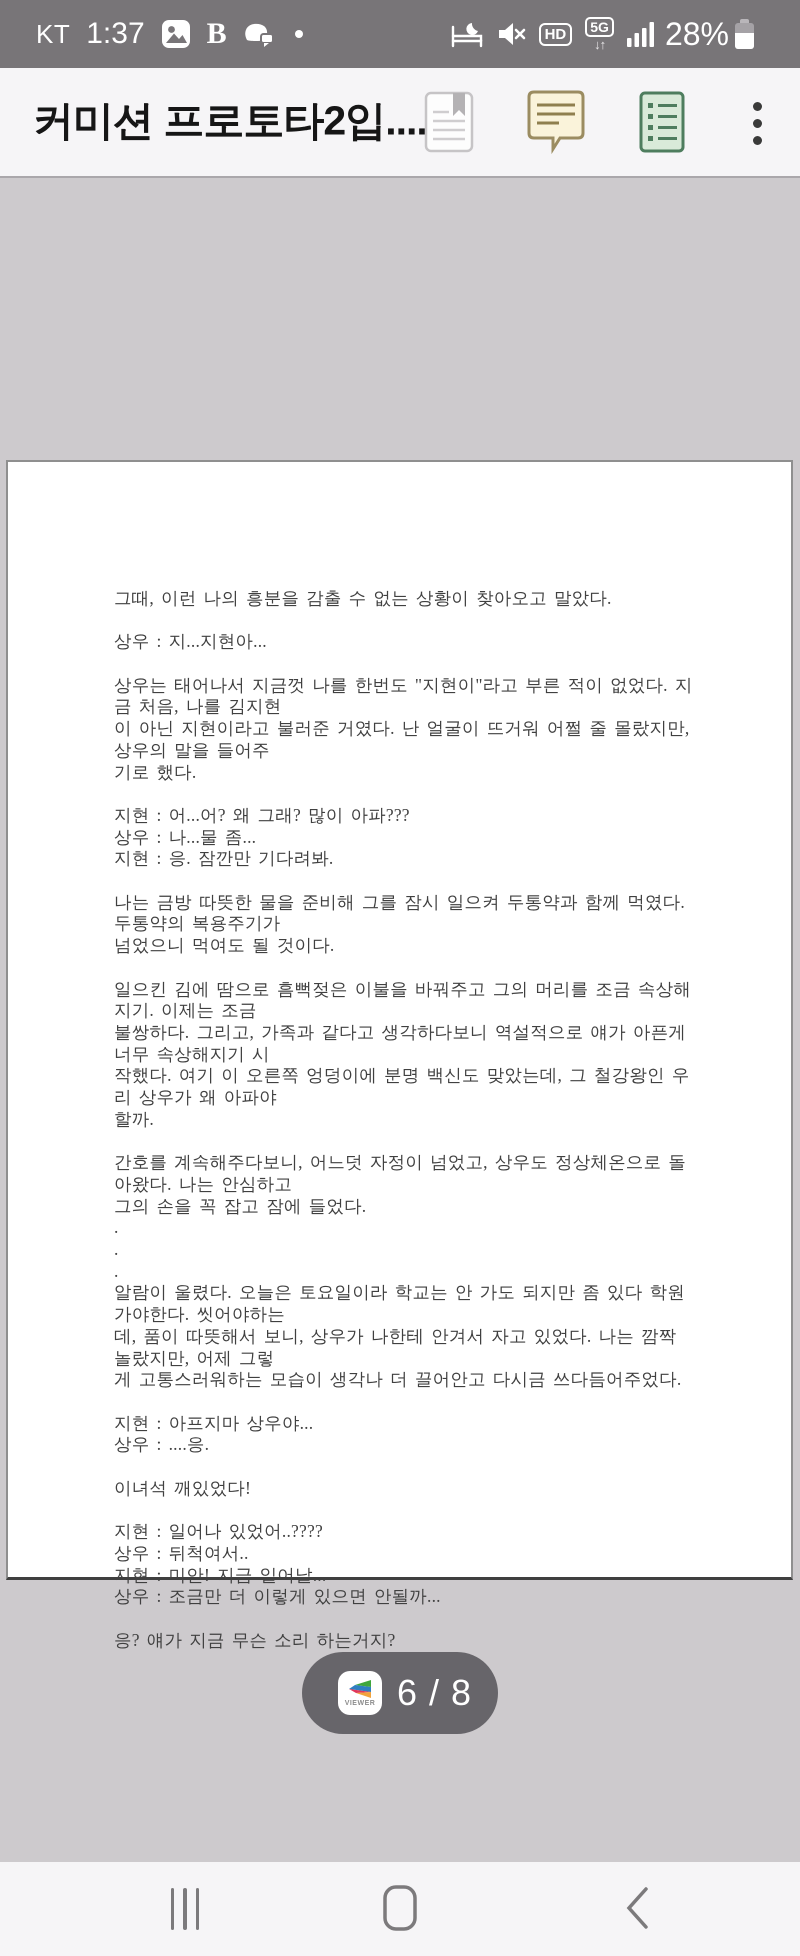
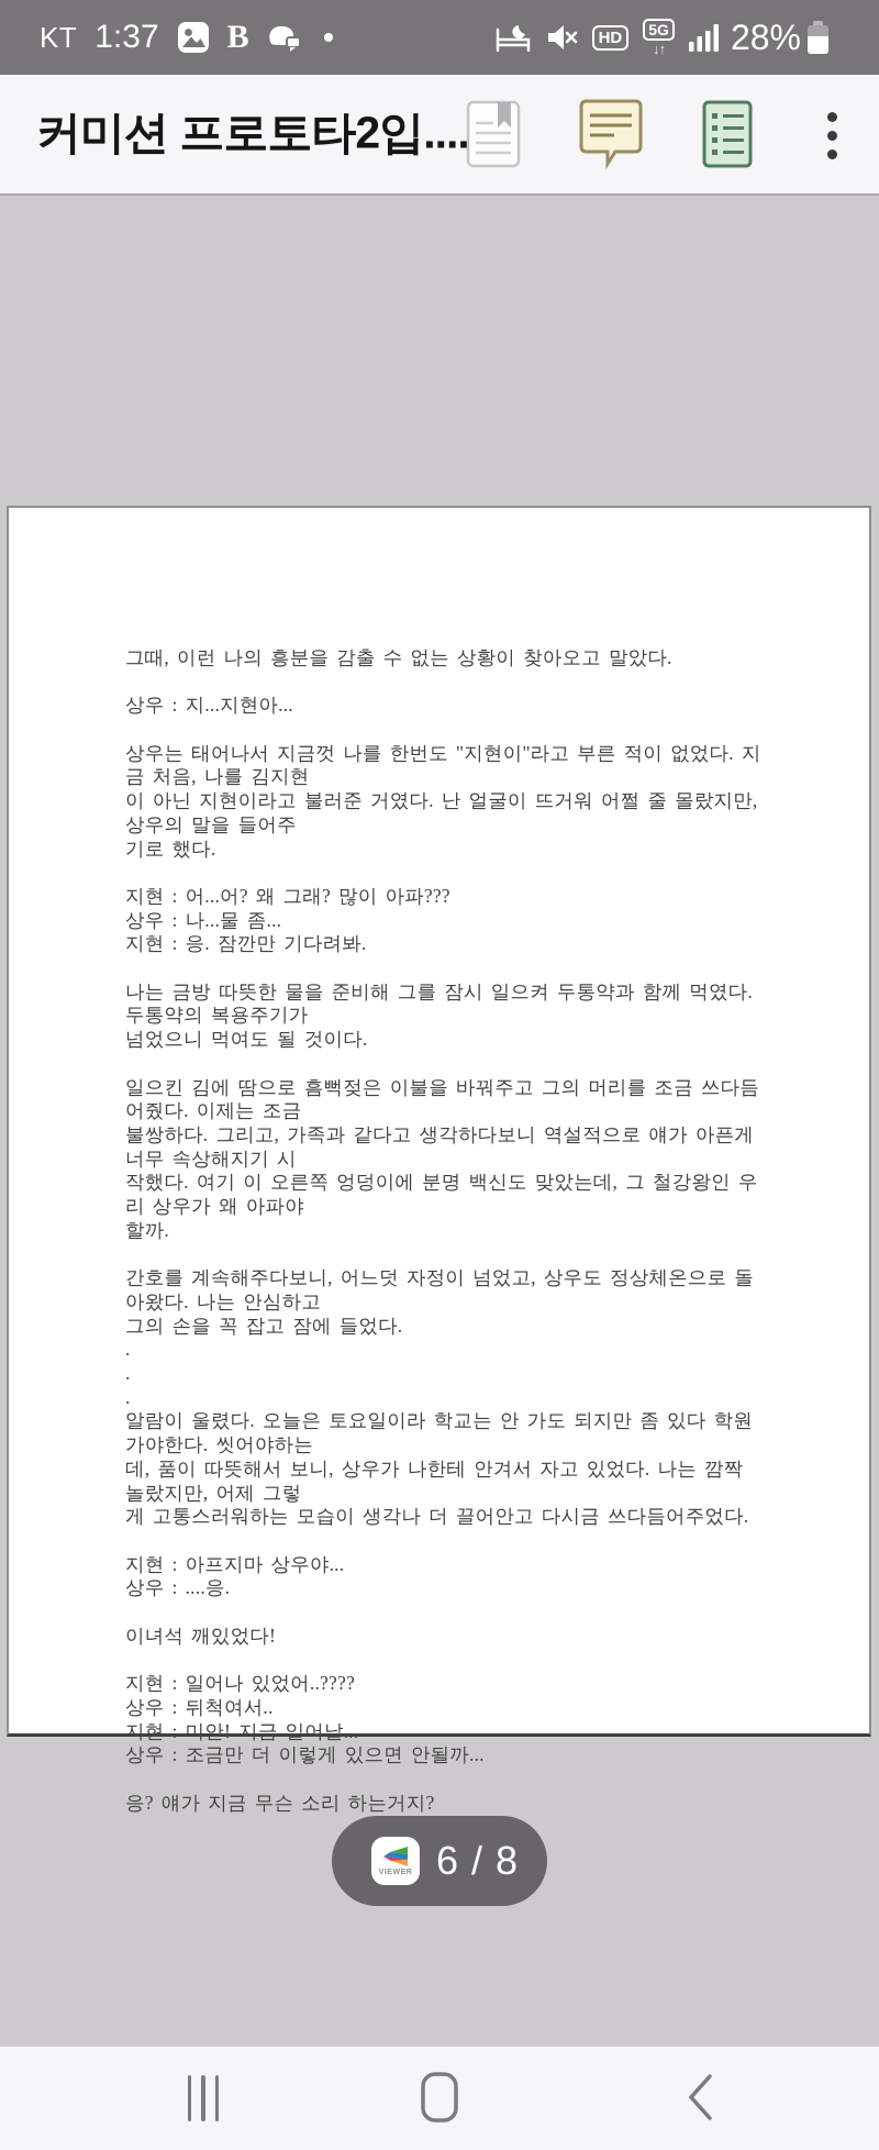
  KT
  1:37
  B
  HD
  5G
  ↓↑
  28%
  커미션 프로토타2입....
  그때, 이런 나의 흥분을 감출 수 없는 상황이 찾아오고 말았다.
  상우 : 지...지현아...
  상우는 태어나서 지금껏 나를 한번도 "지현이"라고 부른 적이 없었다. 지금 처음, 나를 김지현
  이 아닌 지현이라고 불러준 거였다. 난 얼굴이 뜨거워 어쩔 줄 몰랐지만, 상우의 말을 들어주
  기로 했다.
  지현 : 어...어? 왜 그래? 많이 아파???
  상우 : 나...물 좀...
  지현 : 응. 잠깐만 기다려봐.
  나는 금방 따뜻한 물을 준비해 그를 잠시 일으켜 두통약과 함께 먹였다. 두통약의 복용주기가
  넘었으니 먹여도 될 것이다.
- 일으킨 김에 땀으로 흠뻑젖은 이불을 바꿔주고 그의 머리를 조금 속상해지기. 이제는 조금
+ 일으킨 김에 땀으로 흠뻑젖은 이불을 바꿔주고 그의 머리를 조금 쓰다듬어줬다. 이제는 조금
  불쌍하다. 그리고, 가족과 같다고 생각하다보니 역설적으로 얘가 아픈게 너무 속상해지기 시
  작했다. 여기 이 오른쪽 엉덩이에 분명 백신도 맞았는데, 그 철강왕인 우리 상우가 왜 아파야
  할까.
  간호를 계속해주다보니, 어느덧 자정이 넘었고, 상우도 정상체온으로 돌아왔다. 나는 안심하고
  그의 손을 꼭 잡고 잠에 들었다.
  .
  .
  .
  알람이 울렸다. 오늘은 토요일이라 학교는 안 가도 되지만 좀 있다 학원가야한다. 씻어야하는
  데, 품이 따뜻해서 보니, 상우가 나한테 안겨서 자고 있었다. 나는 깜짝 놀랐지만, 어제 그렇
  게 고통스러워하는 모습이 생각나 더 끌어안고 다시금 쓰다듬어주었다.
  지현 : 아프지마 상우야...
  상우 : ....응.
  이녀석 깨있었다!
  지현 : 일어나 있었어..????
  상우 : 뒤척여서..
  지현 : 미안! 지금 일어날...
  상우 : 조금만 더 이렇게 있으면 안될까...
  응? 얘가 지금 무슨 소리 하는거지?
  6 / 8
